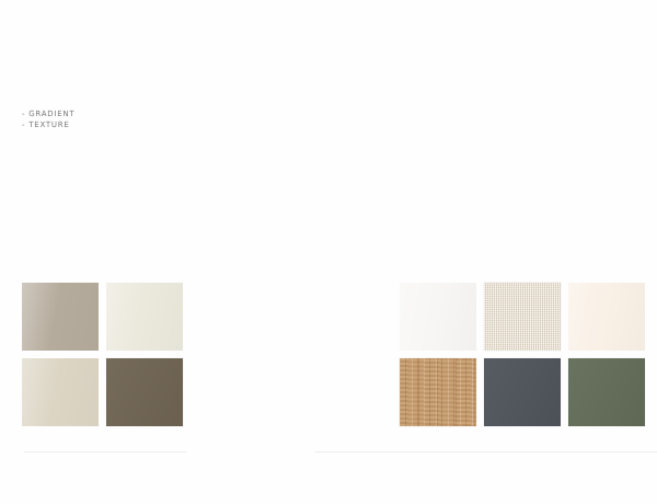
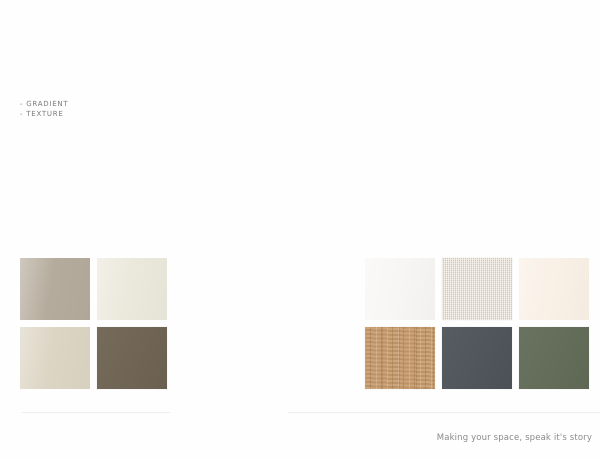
  - GRADIENT
  - TEXTURE
+ Making your space, speak it's story
